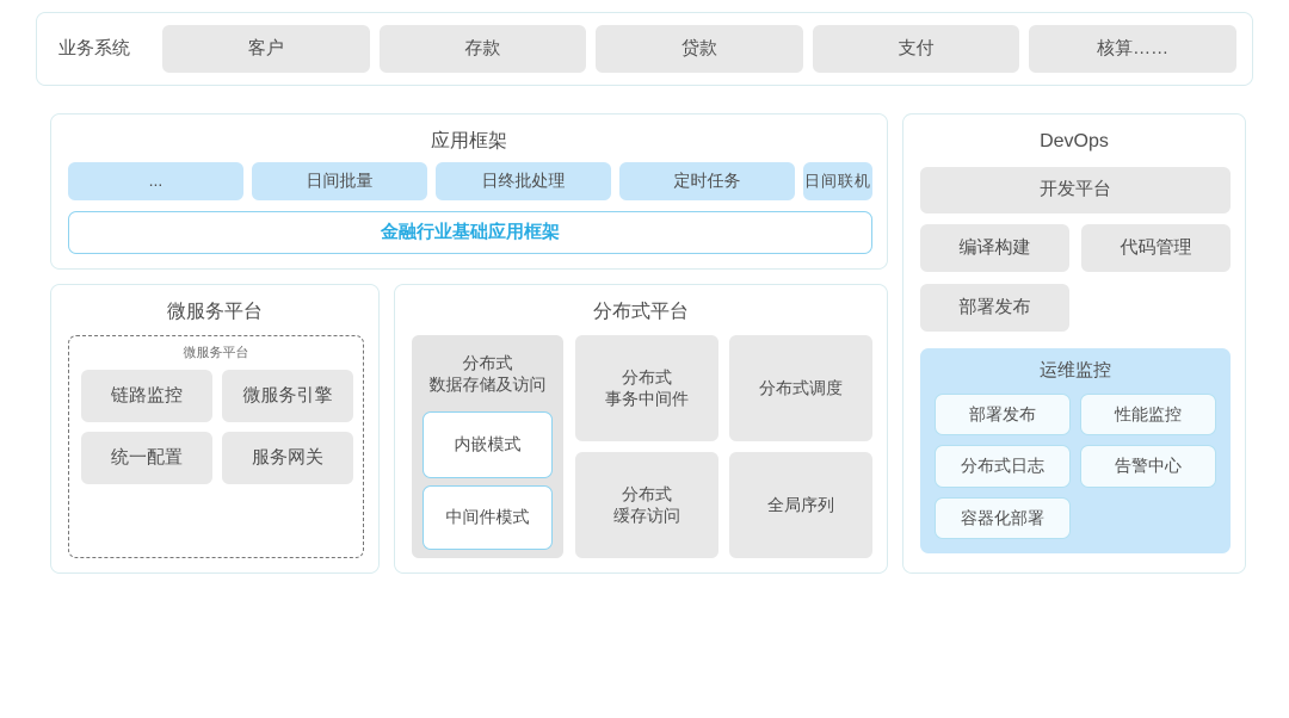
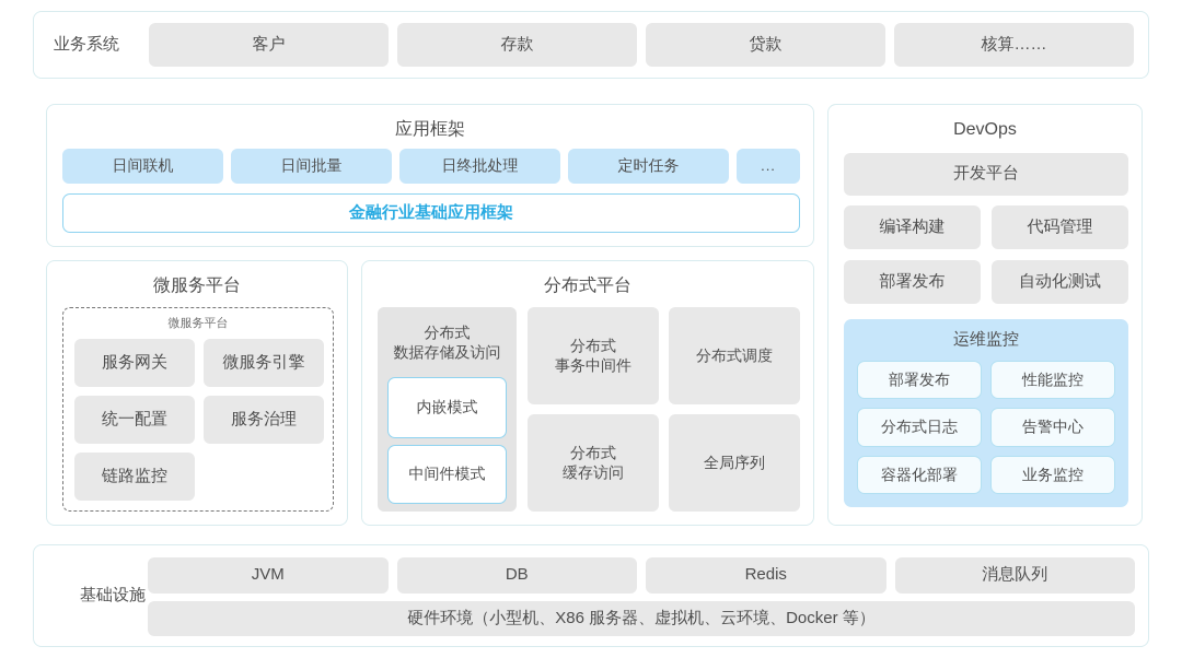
  业务系统
  客户
  存款
  贷款
- 支付
  核算……
  应用框架
- ...
+ 日间联机
  日间批量
  日终批处理
  定时任务
- 日间联机
+ ...
  金融行业基础应用框架
  微服务平台
  微服务平台
- 链路监控
+ 服务网关
  微服务引擎
  统一配置
+ 服务治理
- 服务网关
+ 链路监控
  分布式平台
  分布式
  数据存储及访问
  内嵌模式
  中间件模式
  分布式
  事务中间件
  分布式调度
  分布式
  缓存访问
  全局序列
  DevOps
  开发平台
  编译构建
  代码管理
  部署发布
+ 自动化测试
  运维监控
  部署发布
  性能监控
  分布式日志
  告警中心
  容器化部署
+ 业务监控
+ 基础设施
+ JVM
+ DB
+ Redis
+ 消息队列
+ 硬件环境（小型机、X86 服务器、虚拟机、云环境、Docker 等）
